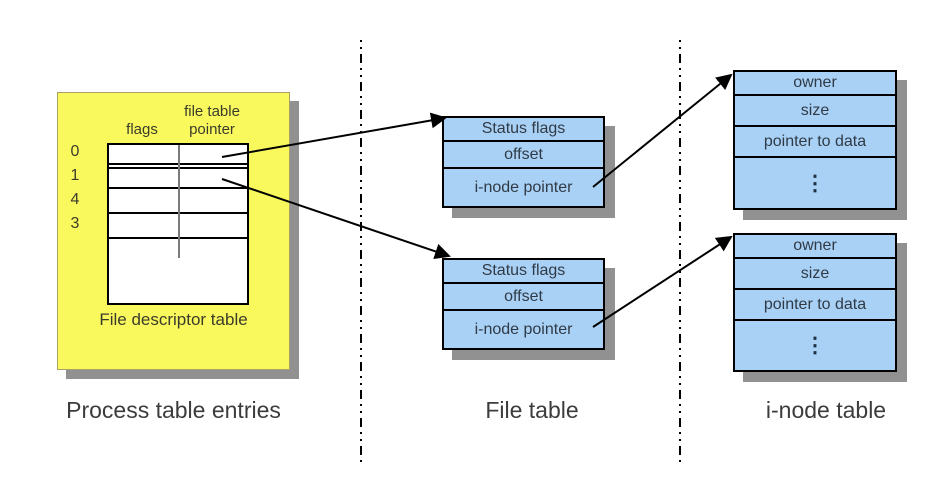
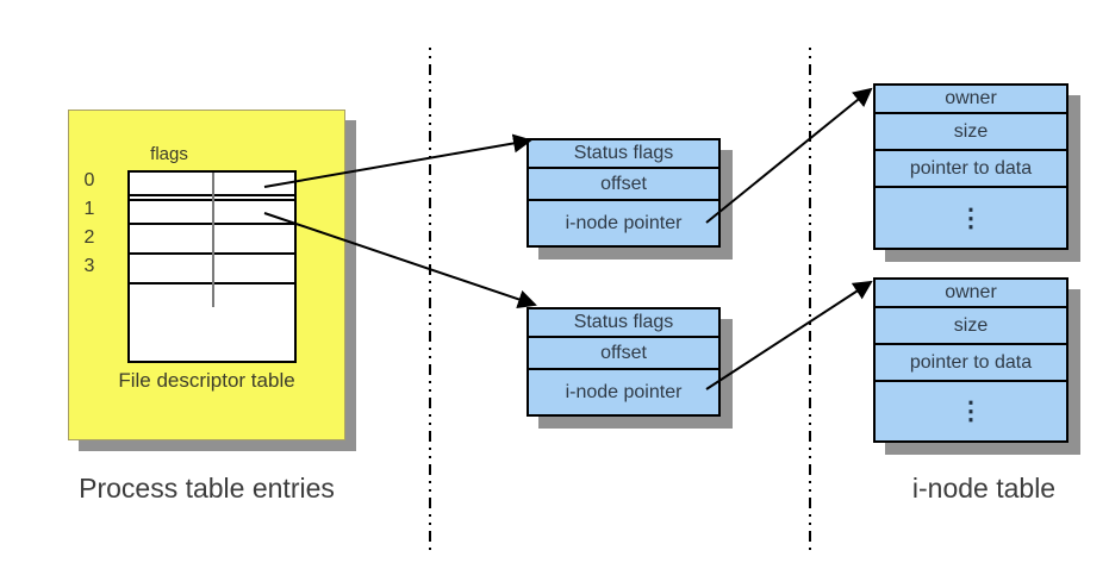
  flags
- file table
- pointer
  0
  1
- 4
+ 2
  3
  File descriptor table
  Status flags
  offset
  i-node pointer
  Status flags
  offset
  i-node pointer
  owner
  size
  pointer to data
  ⋮
  owner
  size
  pointer to data
  ⋮
  Process table entries
- File table
  i-node table
